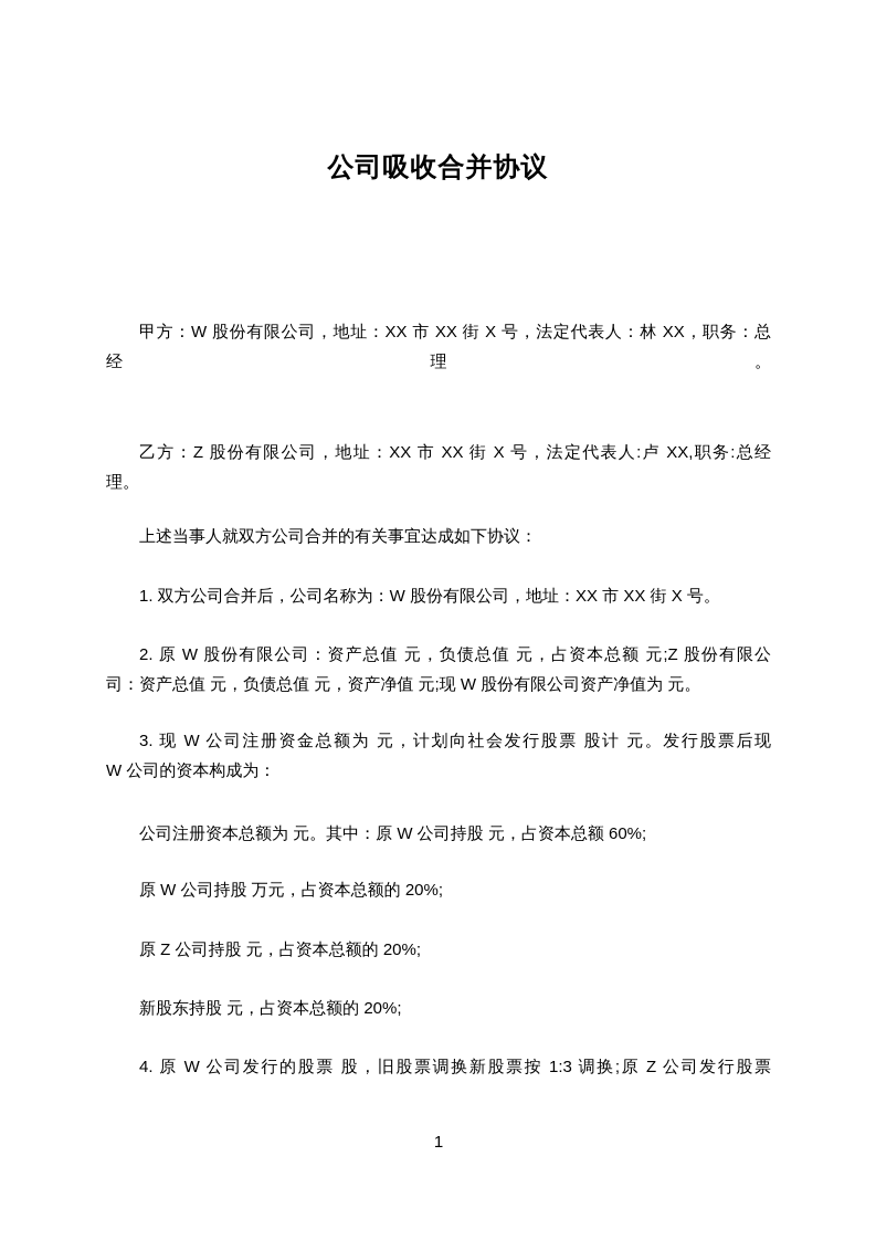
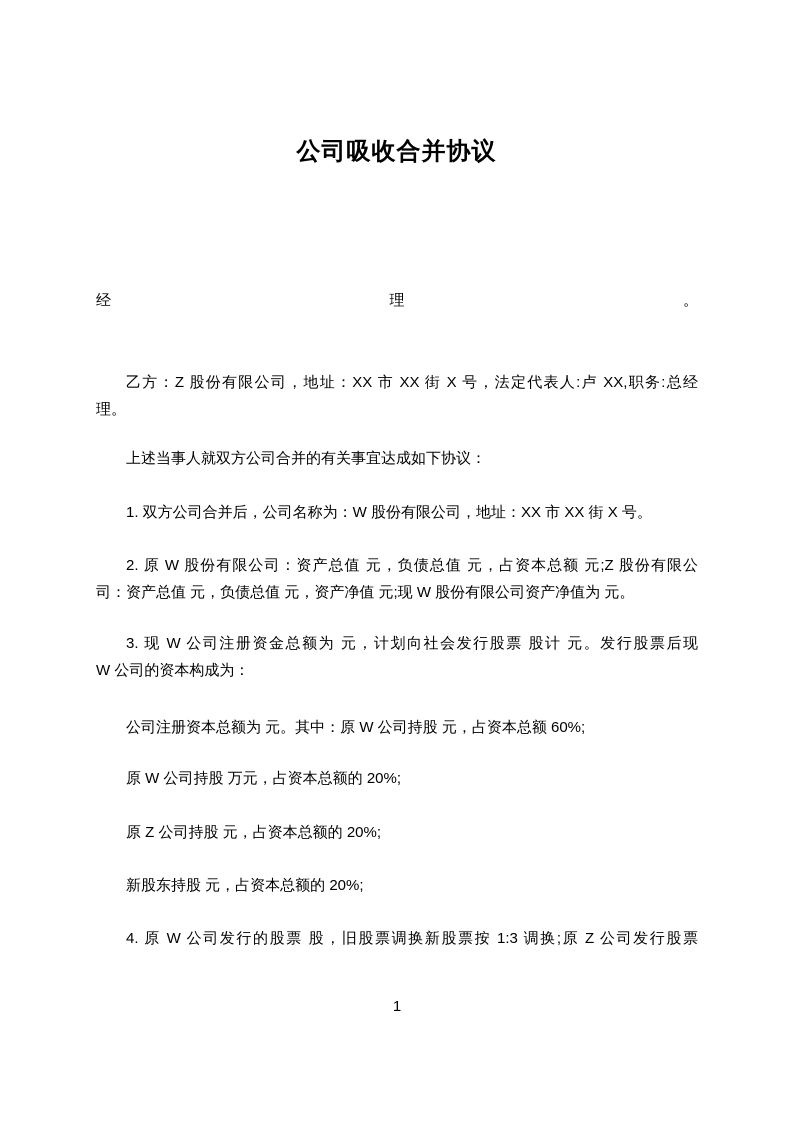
  公司吸收合并协议
- 甲方：W 股份有限公司，地址：XX 市 XX 街 X 号，法定代表人：林 XX，职务：总
  经
  理
  。
  乙方：Z 股份有限公司，地址：XX 市 XX 街 X 号，法定代表人:卢 XX,职务:总经
  理。
  上述当事人就双方公司合并的有关事宜达成如下协议：
  1. 双方公司合并后，公司名称为：W 股份有限公司，地址：XX 市 XX 街 X 号。
  2. 原 W 股份有限公司：资产总值 元，负债总值 元，占资本总额 元;Z 股份有限公
  司：资产总值 元，负债总值 元，资产净值 元;现 W 股份有限公司资产净值为 元。
  3. 现 W 公司注册资金总额为 元，计划向社会发行股票 股计 元。发行股票后现
  W 公司的资本构成为：
  公司注册资本总额为 元。其中：原 W 公司持股 元，占资本总额 60%;
  原 W 公司持股 万元，占资本总额的 20%;
  原 Z 公司持股 元，占资本总额的 20%;
  新股东持股 元，占资本总额的 20%;
  4. 原 W 公司发行的股票 股，旧股票调换新股票按 1:3 调换;原 Z 公司发行股票
  1
